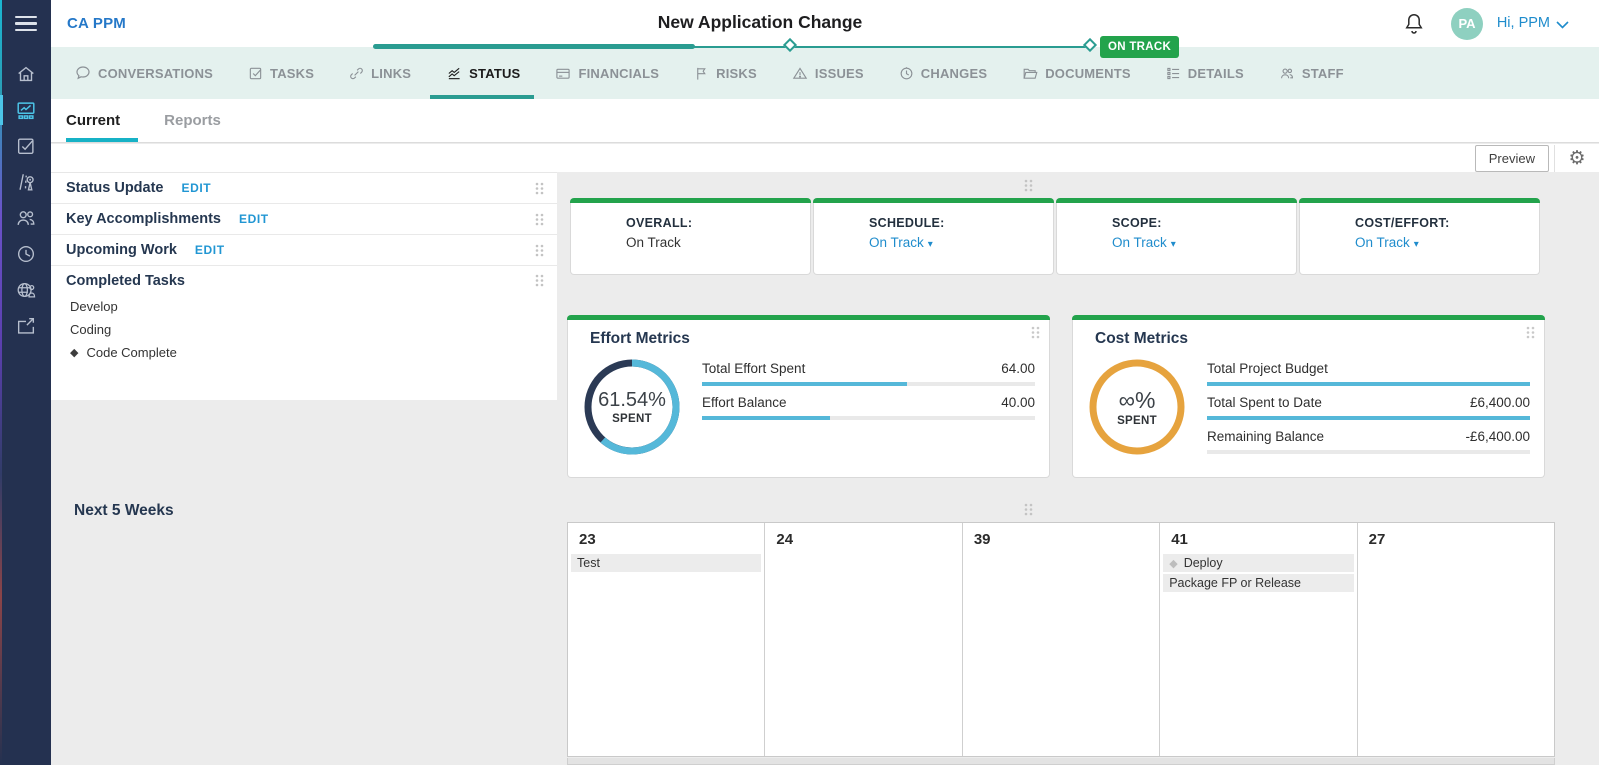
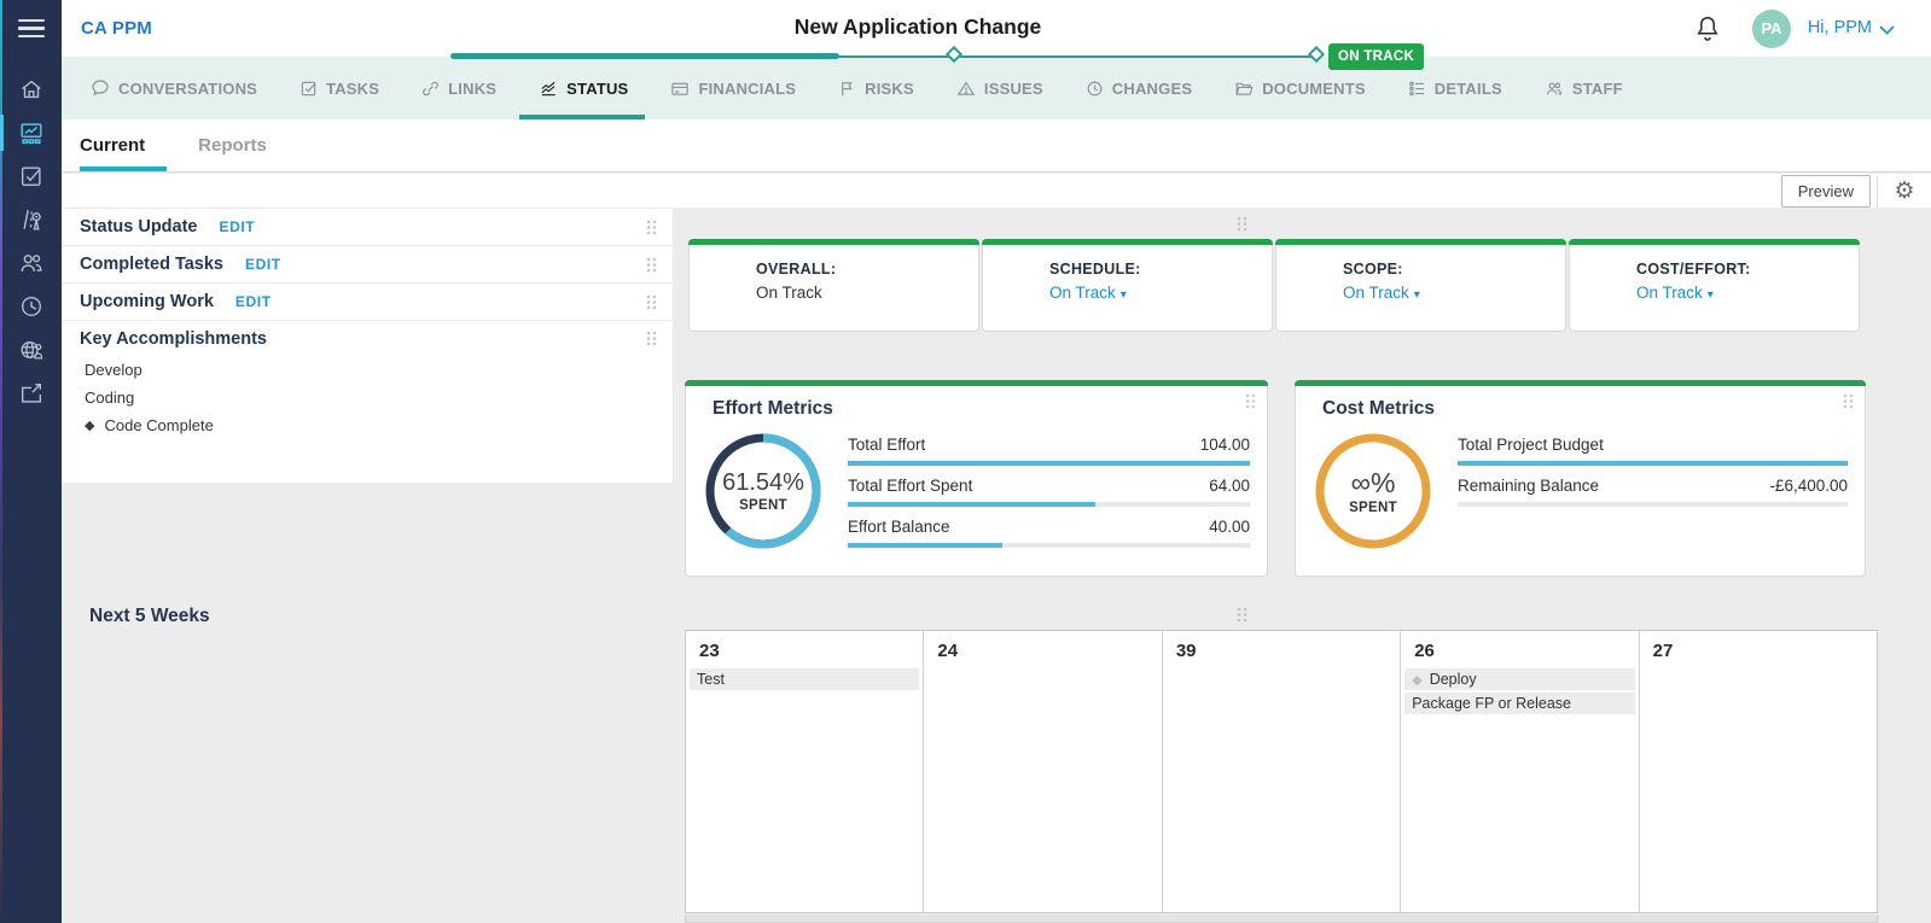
  CA PPM
  New Application Change
  ON TRACK
  PA
  Hi, PPM
  CONVERSATIONS
  TASKS
  LINKS
  STATUS
  FINANCIALS
  RISKS
  ISSUES
  CHANGES
  DOCUMENTS
  DETAILS
  STAFF
  Current
  Reports
  Preview
  ⚙
  Status Update
  EDIT
- Key Accomplishments
+ Completed Tasks
  EDIT
  Upcoming Work
  EDIT
- Completed Tasks
+ Key Accomplishments
  Develop
  Coding
  ◆
  Code Complete
  OVERALL:
  On Track
  SCHEDULE:
  On Track ▾
  SCOPE:
  On Track ▾
  COST/EFFORT:
  On Track ▾
  Effort Metrics
  61.54%
  SPENT
+ Total Effort
+ 104.00
  Total Effort Spent
  64.00
  Effort Balance
  40.00
  Cost Metrics
  ∞%
  SPENT
  Total Project Budget
- Total Spent to Date
- £6,400.00
  Remaining Balance
  -£6,400.00
  Next 5 Weeks
  23
  Test
  24
  39
- 41
+ 26
  ◆
  Deploy
  Package FP or Release
  27
